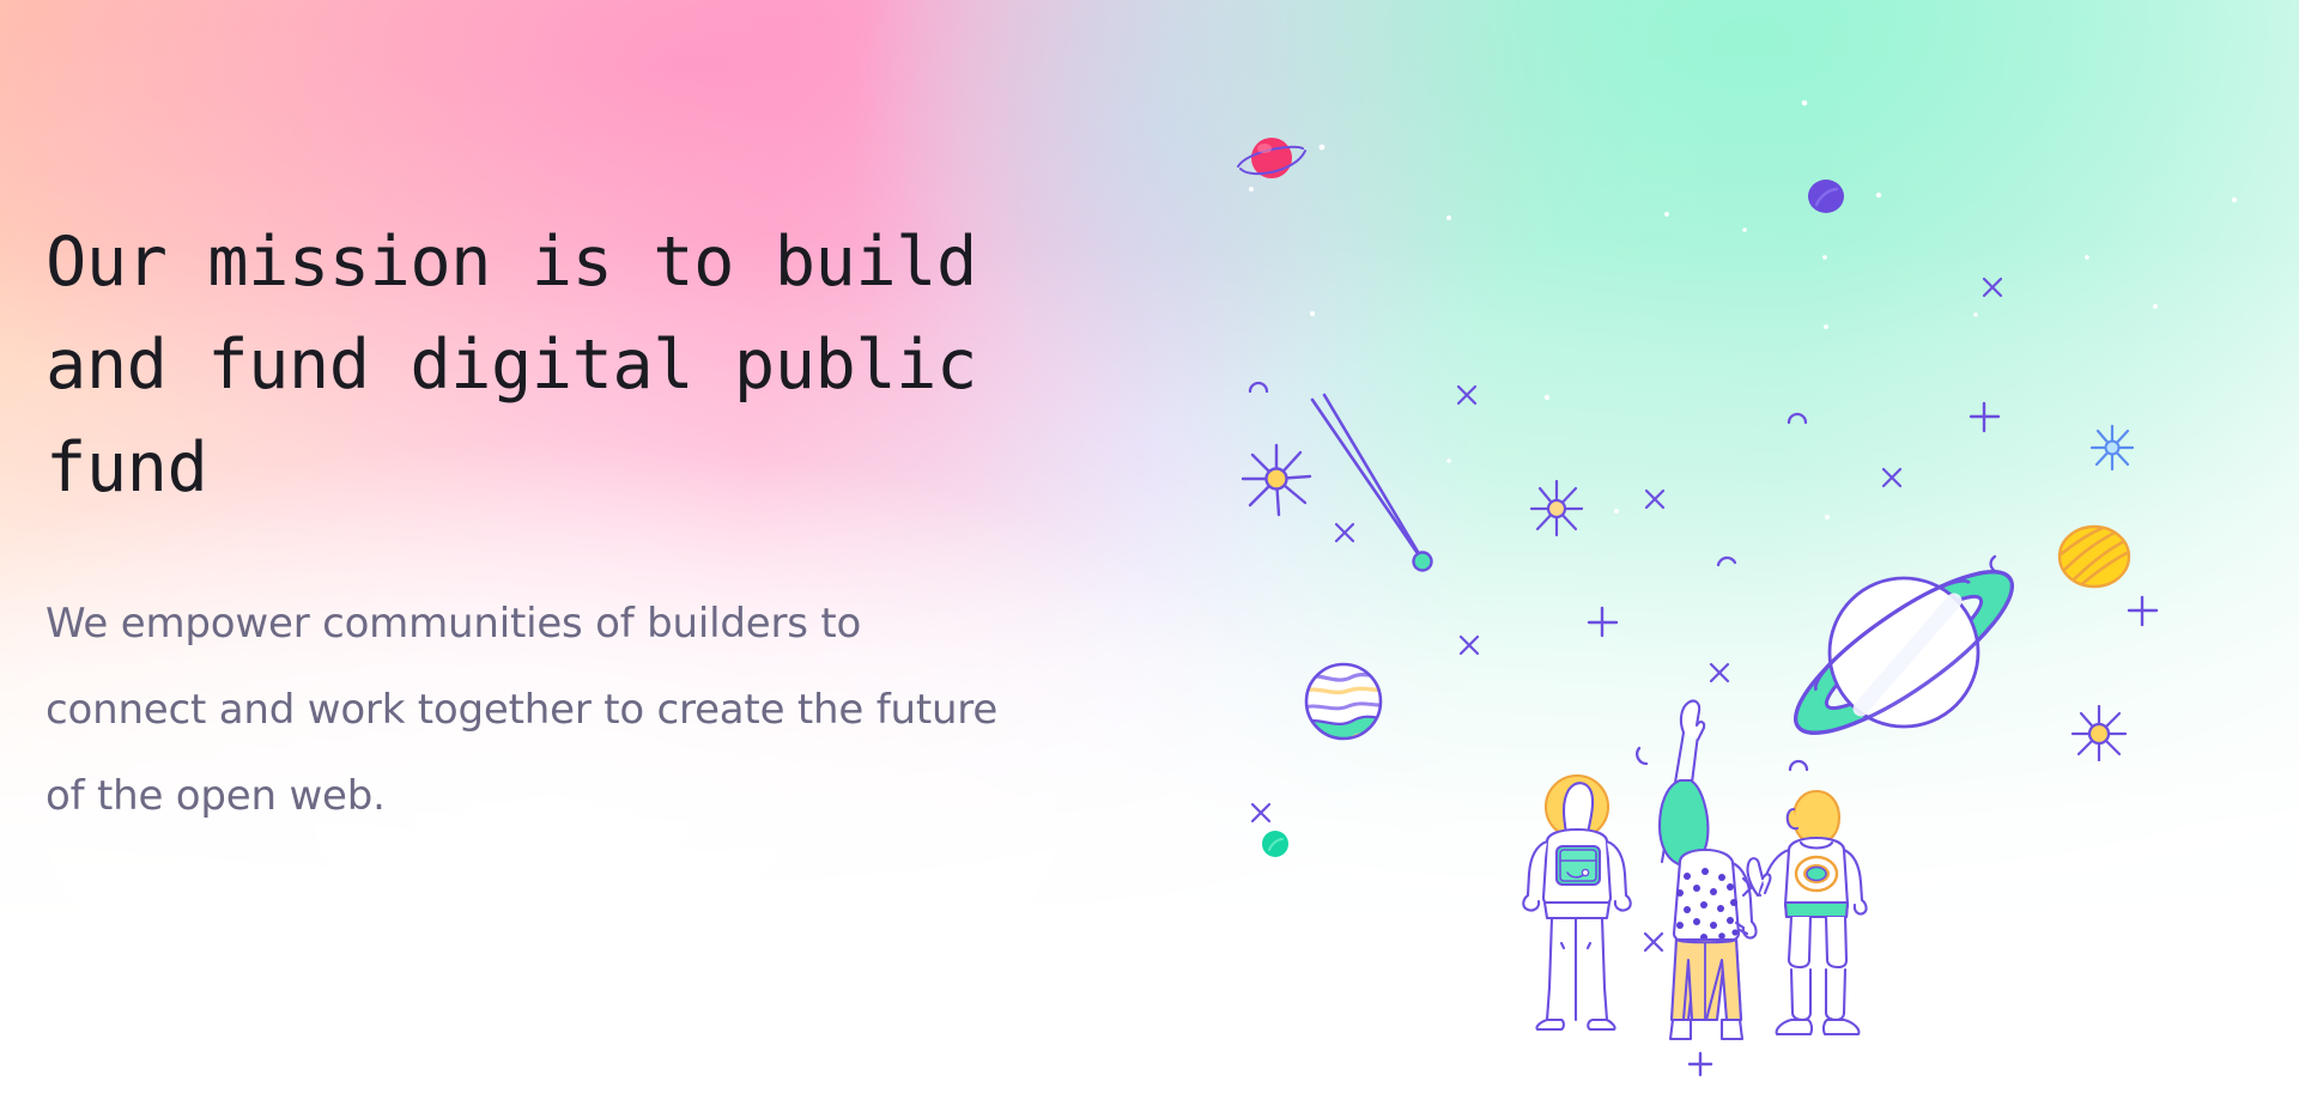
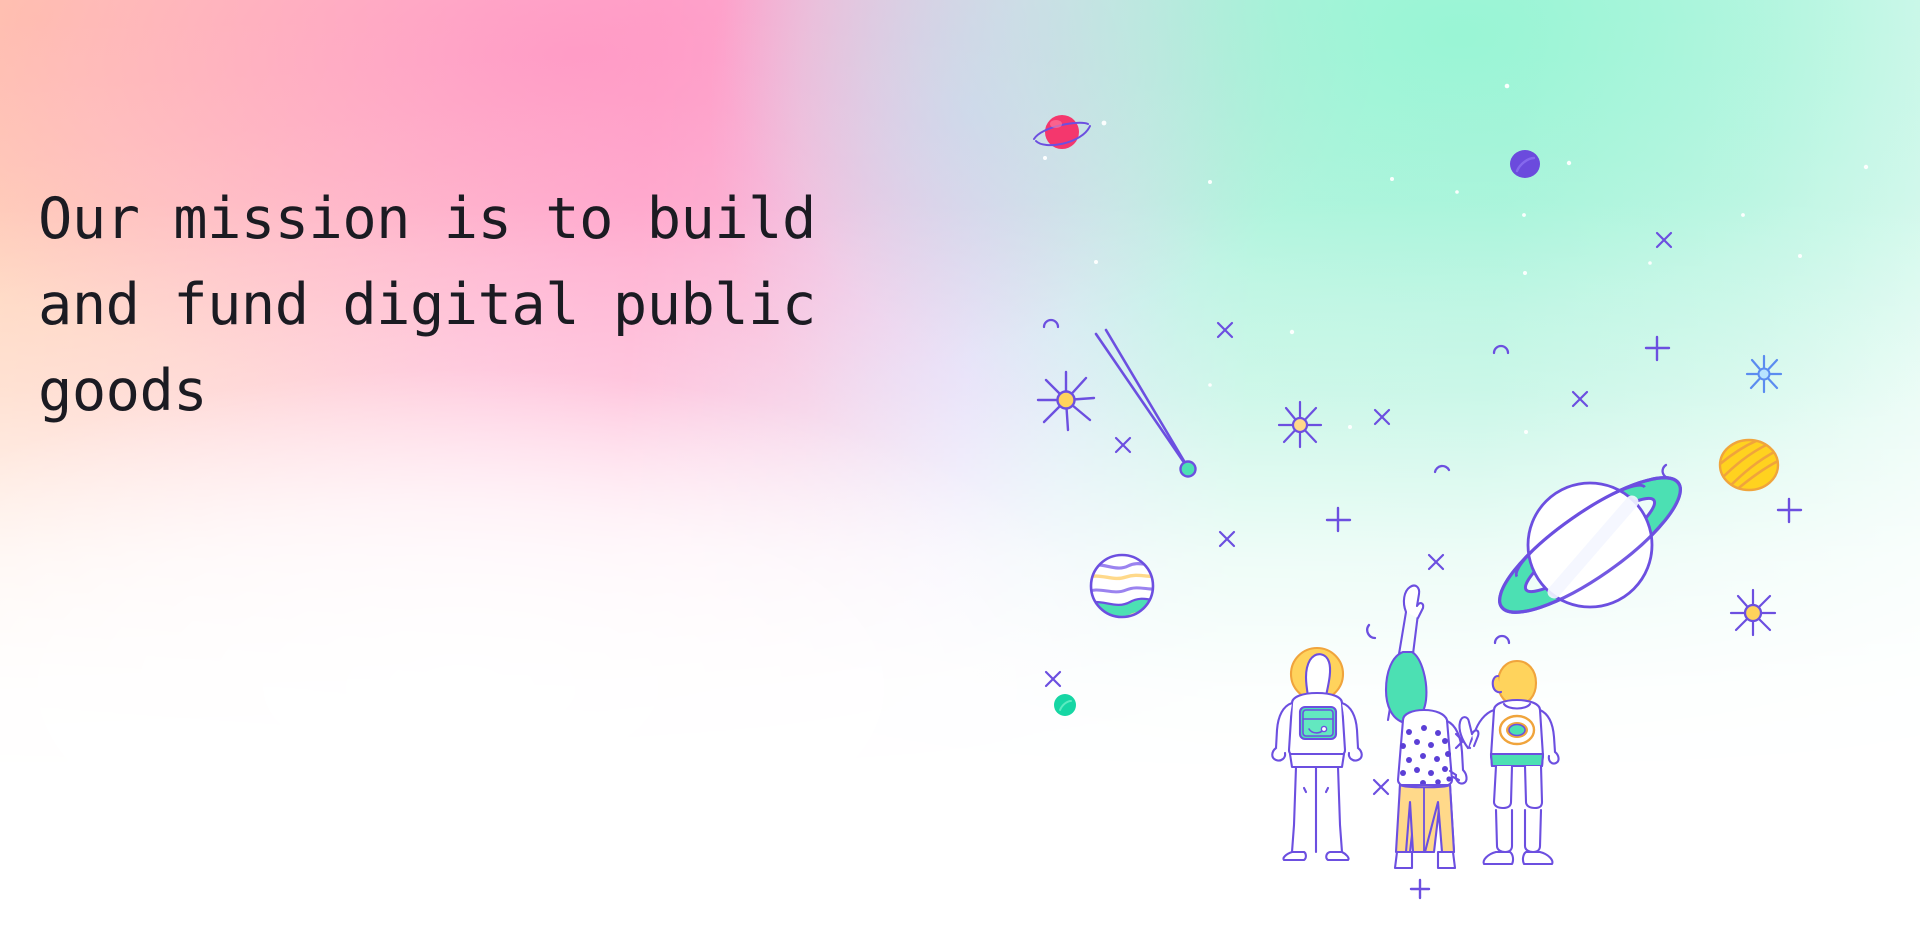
- Our mission is to build and fund digital public fund
+ Our mission is to build and fund digital public goods
- We empower communities of builders to connect and work together to create the future of the open web.
